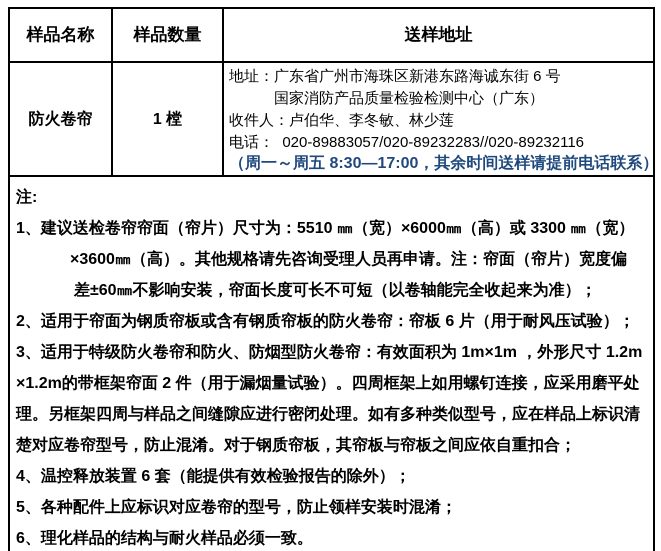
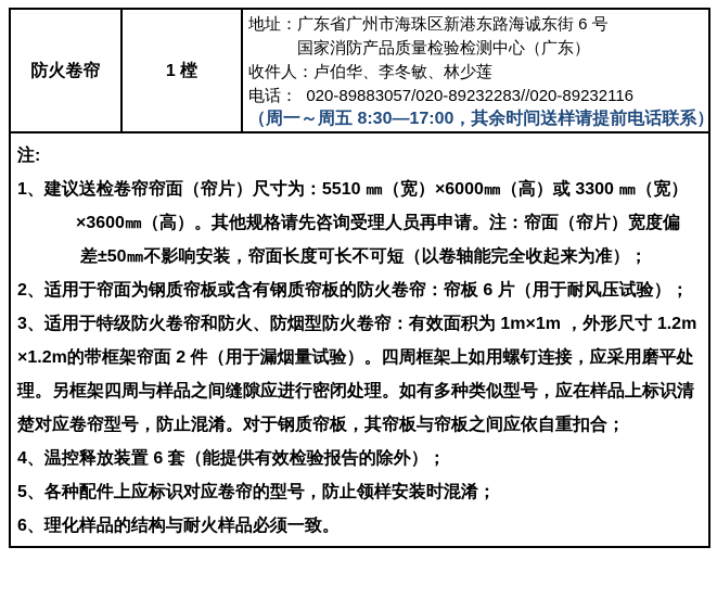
- 样品名称	样品数量	送样地址
  防火卷帘	1 樘	地址：广东省广州市海珠区新港东路海诚东街 6 号 国家消防产品质量检验检测中心（广东） 收件人：卢伯华、李冬敏、林少莲 电话： 020-89883057/020-89232283//020-89232116 （周一～周五 8:30—17:00，其余时间送样请提前电话联系）
- 注: 1、建议送检卷帘帘面（帘片）尺寸为：5510 ㎜（宽）×6000㎜（高）或 3300 ㎜（宽） ×3600㎜（高）。其他规格请先咨询受理人员再申请。注：帘面（帘片）宽度偏 差±60㎜不影响安装，帘面长度可长不可短（以卷轴能完全收起来为准）； 2、适用于帘面为钢质帘板或含有钢质帘板的防火卷帘：帘板 6 片（用于耐风压试验）； 3、适用于特级防火卷帘和防火、防烟型防火卷帘：有效面积为 1m×1m ，外形尺寸 1.2m ×1.2m的带框架帘面 2 件（用于漏烟量试验）。四周框架上如用螺钉连接，应采用磨平处 理。另框架四周与样品之间缝隙应进行密闭处理。如有多种类似型号，应在样品上标识清 楚对应卷帘型号，防止混淆。对于钢质帘板，其帘板与帘板之间应依自重扣合； 4、温控释放装置 6 套（能提供有效检验报告的除外）； 5、各种配件上应标识对应卷帘的型号，防止领样安装时混淆； 6、理化样品的结构与耐火样品必须一致。
+ 注: 1、建议送检卷帘帘面（帘片）尺寸为：5510 ㎜（宽）×6000㎜（高）或 3300 ㎜（宽） ×3600㎜（高）。其他规格请先咨询受理人员再申请。注：帘面（帘片）宽度偏 差±50㎜不影响安装，帘面长度可长不可短（以卷轴能完全收起来为准）； 2、适用于帘面为钢质帘板或含有钢质帘板的防火卷帘：帘板 6 片（用于耐风压试验）； 3、适用于特级防火卷帘和防火、防烟型防火卷帘：有效面积为 1m×1m ，外形尺寸 1.2m ×1.2m的带框架帘面 2 件（用于漏烟量试验）。四周框架上如用螺钉连接，应采用磨平处 理。另框架四周与样品之间缝隙应进行密闭处理。如有多种类似型号，应在样品上标识清 楚对应卷帘型号，防止混淆。对于钢质帘板，其帘板与帘板之间应依自重扣合； 4、温控释放装置 6 套（能提供有效检验报告的除外）； 5、各种配件上应标识对应卷帘的型号，防止领样安装时混淆； 6、理化样品的结构与耐火样品必须一致。
